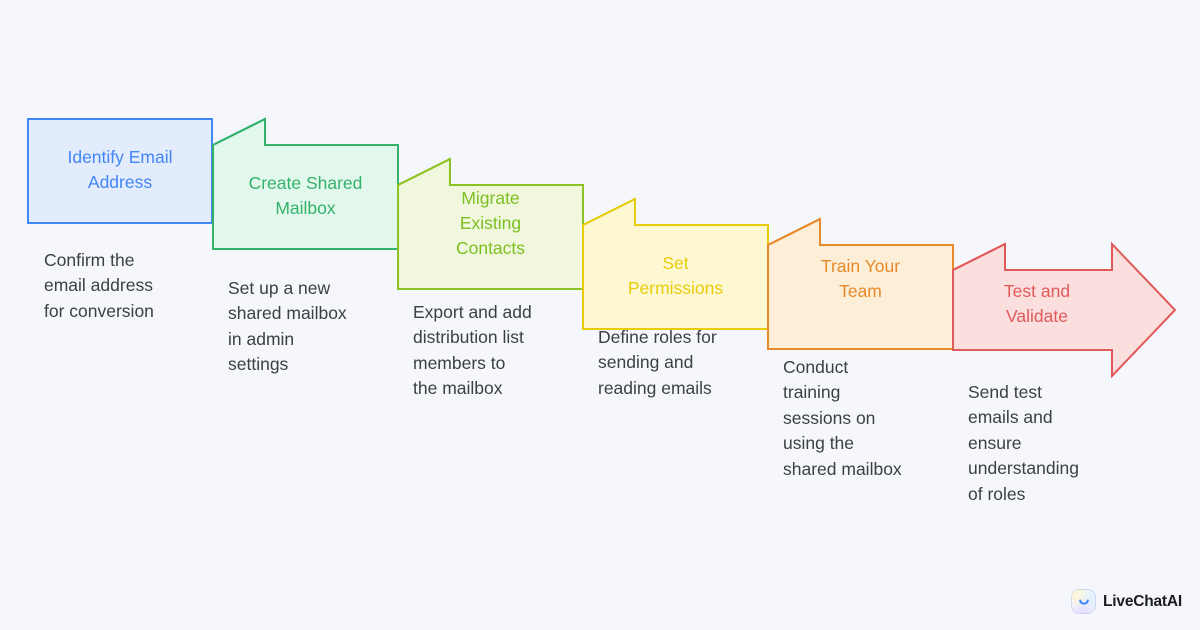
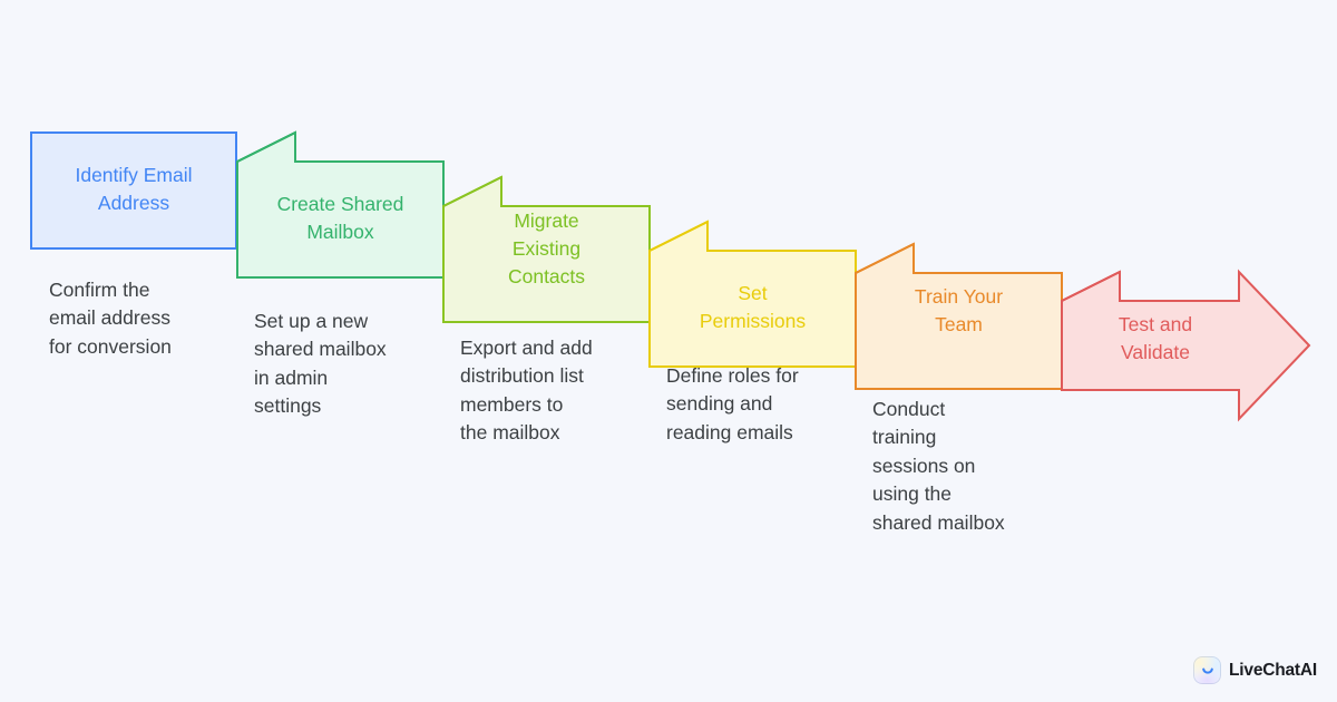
  Identify Email
  Address
  Confirm the
  email address
  for conversion
  Create Shared
  Mailbox
  Set up a new
  shared mailbox
  in admin
  settings
  Migrate
  Existing
  Contacts
  Export and add
  distribution list
  members to
  the mailbox
  Set
  Permissions
  Define roles for
  sending and
  reading emails
  Train Your
  Team
  Conduct
  training
  sessions on
  using the
  shared mailbox
  Test and
  Validate
- Send test
- emails and
- ensure
- understanding
- of roles
  LiveChatAI
